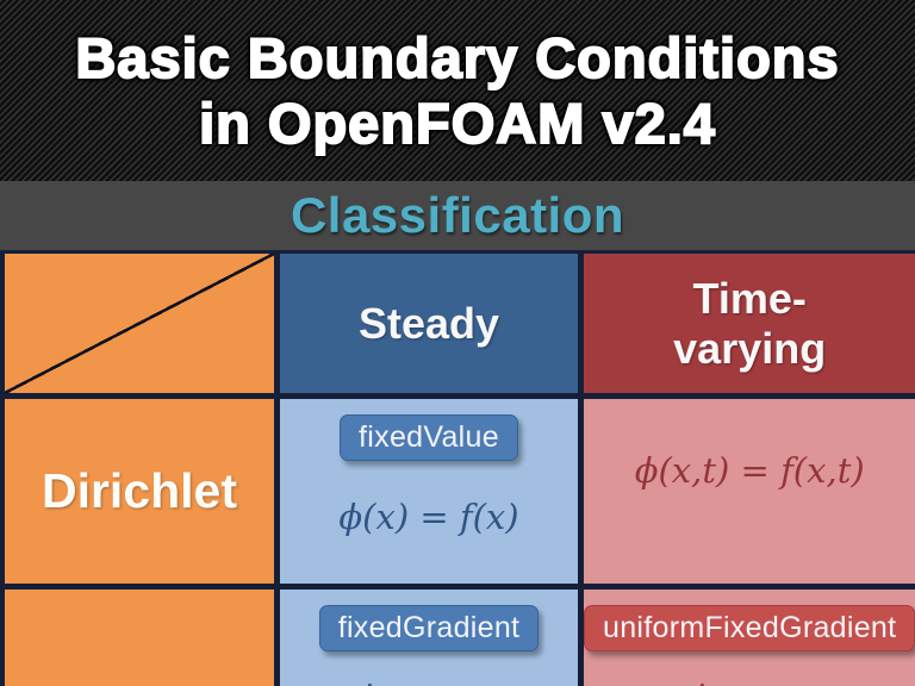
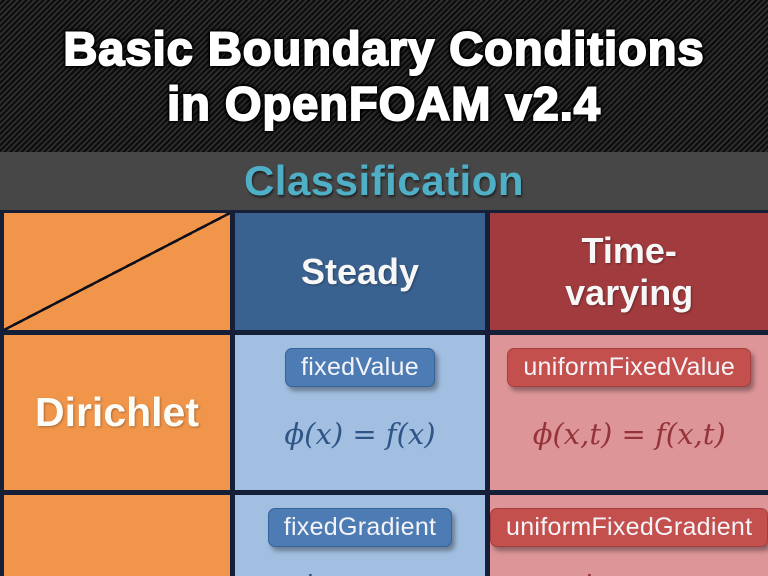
  Basic Boundary Conditions
  in OpenFOAM v2.4
  Classification
  Steady
  Time-varying
  Dirichlet
  fixedValue
  ϕ(x) = f(x)
+ uniformFixedValue
  ϕ(x,t) = f(x,t)
  fixedGradient
  uniformFixedGradient
